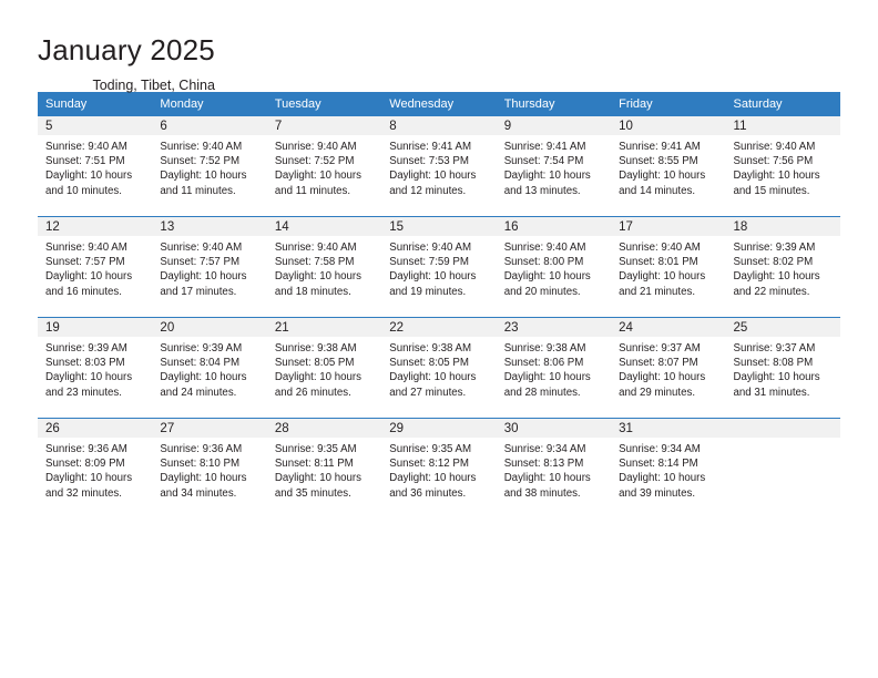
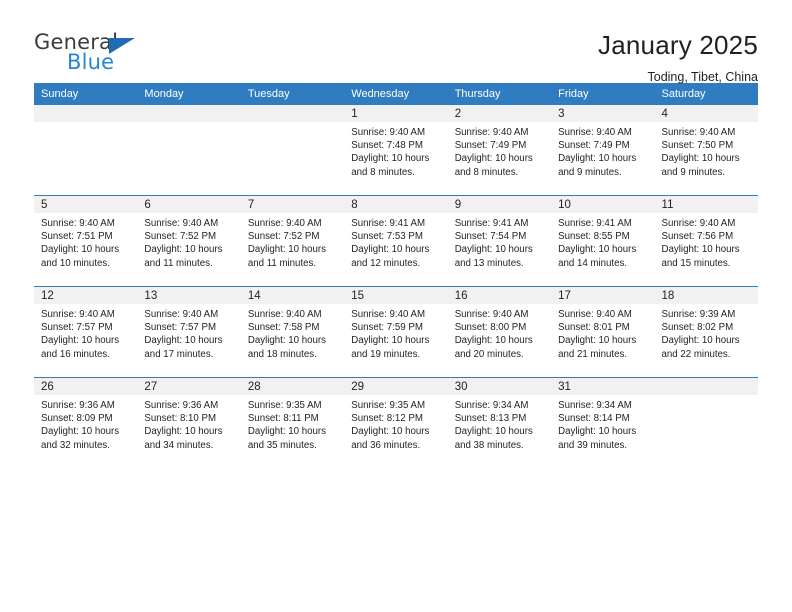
+ General
+ Blue
  January 2025
  Toding, Tibet, China
  Sunday	Monday	Tuesday	Wednesday	Thursday	Friday	Saturday
+ 			1Sunrise: 9:40 AMSunset: 7:48 PMDaylight: 10 hoursand 8 minutes.	2Sunrise: 9:40 AMSunset: 7:49 PMDaylight: 10 hoursand 8 minutes.	3Sunrise: 9:40 AMSunset: 7:49 PMDaylight: 10 hoursand 9 minutes.	4Sunrise: 9:40 AMSunset: 7:50 PMDaylight: 10 hoursand 9 minutes.
  5Sunrise: 9:40 AMSunset: 7:51 PMDaylight: 10 hoursand 10 minutes.	6Sunrise: 9:40 AMSunset: 7:52 PMDaylight: 10 hoursand 11 minutes.	7Sunrise: 9:40 AMSunset: 7:52 PMDaylight: 10 hoursand 11 minutes.	8Sunrise: 9:41 AMSunset: 7:53 PMDaylight: 10 hoursand 12 minutes.	9Sunrise: 9:41 AMSunset: 7:54 PMDaylight: 10 hoursand 13 minutes.	10Sunrise: 9:41 AMSunset: 8:55 PMDaylight: 10 hoursand 14 minutes.	11Sunrise: 9:40 AMSunset: 7:56 PMDaylight: 10 hoursand 15 minutes.
  12Sunrise: 9:40 AMSunset: 7:57 PMDaylight: 10 hoursand 16 minutes.	13Sunrise: 9:40 AMSunset: 7:57 PMDaylight: 10 hoursand 17 minutes.	14Sunrise: 9:40 AMSunset: 7:58 PMDaylight: 10 hoursand 18 minutes.	15Sunrise: 9:40 AMSunset: 7:59 PMDaylight: 10 hoursand 19 minutes.	16Sunrise: 9:40 AMSunset: 8:00 PMDaylight: 10 hoursand 20 minutes.	17Sunrise: 9:40 AMSunset: 8:01 PMDaylight: 10 hoursand 21 minutes.	18Sunrise: 9:39 AMSunset: 8:02 PMDaylight: 10 hoursand 22 minutes.
- 19Sunrise: 9:39 AMSunset: 8:03 PMDaylight: 10 hoursand 23 minutes.	20Sunrise: 9:39 AMSunset: 8:04 PMDaylight: 10 hoursand 24 minutes.	21Sunrise: 9:38 AMSunset: 8:05 PMDaylight: 10 hoursand 26 minutes.	22Sunrise: 9:38 AMSunset: 8:05 PMDaylight: 10 hoursand 27 minutes.	23Sunrise: 9:38 AMSunset: 8:06 PMDaylight: 10 hoursand 28 minutes.	24Sunrise: 9:37 AMSunset: 8:07 PMDaylight: 10 hoursand 29 minutes.	25Sunrise: 9:37 AMSunset: 8:08 PMDaylight: 10 hoursand 31 minutes.
  26Sunrise: 9:36 AMSunset: 8:09 PMDaylight: 10 hoursand 32 minutes.	27Sunrise: 9:36 AMSunset: 8:10 PMDaylight: 10 hoursand 34 minutes.	28Sunrise: 9:35 AMSunset: 8:11 PMDaylight: 10 hoursand 35 minutes.	29Sunrise: 9:35 AMSunset: 8:12 PMDaylight: 10 hoursand 36 minutes.	30Sunrise: 9:34 AMSunset: 8:13 PMDaylight: 10 hoursand 38 minutes.	31Sunrise: 9:34 AMSunset: 8:14 PMDaylight: 10 hoursand 39 minutes.
